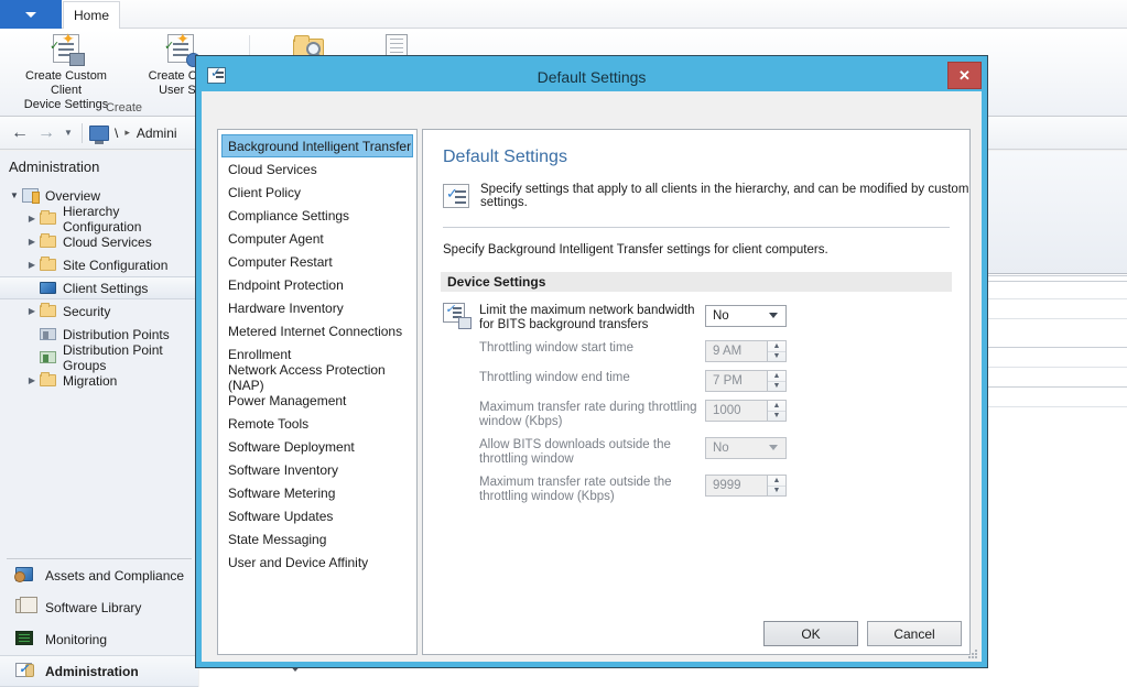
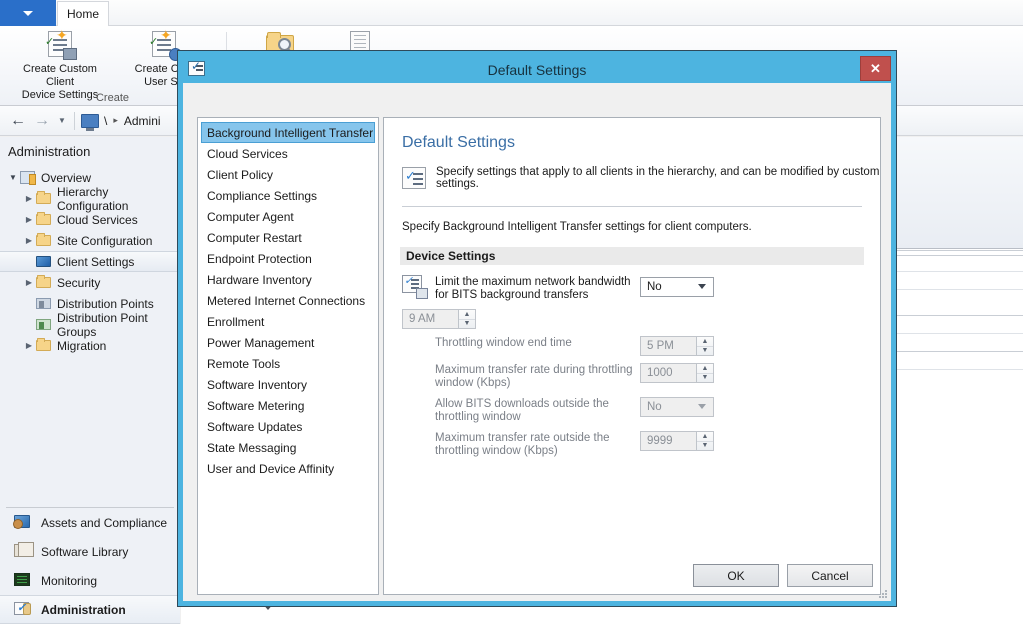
  Home
  ✓
  ✦
  Create Custom Client
  Device Settings
  ✓
  ✦
  Create C
  User S
  Create
  ←
  →
  ▼
  \
  ▸
  Admini
  Administration
  ▼
  Overview
  ▶
  Hierarchy Configuration
  ▶
  Cloud Services
  ▶
  Site Configuration
  Client Settings
  ▶
  Security
  Distribution Points
  Distribution Point Groups
  ▶
  Migration
  Assets and Compliance
  Software Library
  Monitoring
  Administration
  Default Settings
  ✕
  Background Intelligent Transfer
  Cloud Services
  Client Policy
  Compliance Settings
  Computer Agent
  Computer Restart
  Endpoint Protection
  Hardware Inventory
  Metered Internet Connections
  Enrollment
- Network Access Protection (NAP)
  Power Management
  Remote Tools
- Software Deployment
  Software Inventory
  Software Metering
  Software Updates
  State Messaging
  User and Device Affinity
  Default Settings
  ✓
  Specify settings that apply to all clients in the hierarchy, and can be modified by custom settings.
  Specify Background Intelligent Transfer settings for client computers.
  Device Settings
  ✓
  Limit the maximum network bandwidth for BITS background transfers
  No
- Throttling window start time
  9 AM
  Throttling window end time
- 7 PM
+ 5 PM
  Maximum transfer rate during throttling window (Kbps)
  1000
  Allow BITS downloads outside the throttling window
  No
  Maximum transfer rate outside the throttling window (Kbps)
  9999
  OK
  Cancel
